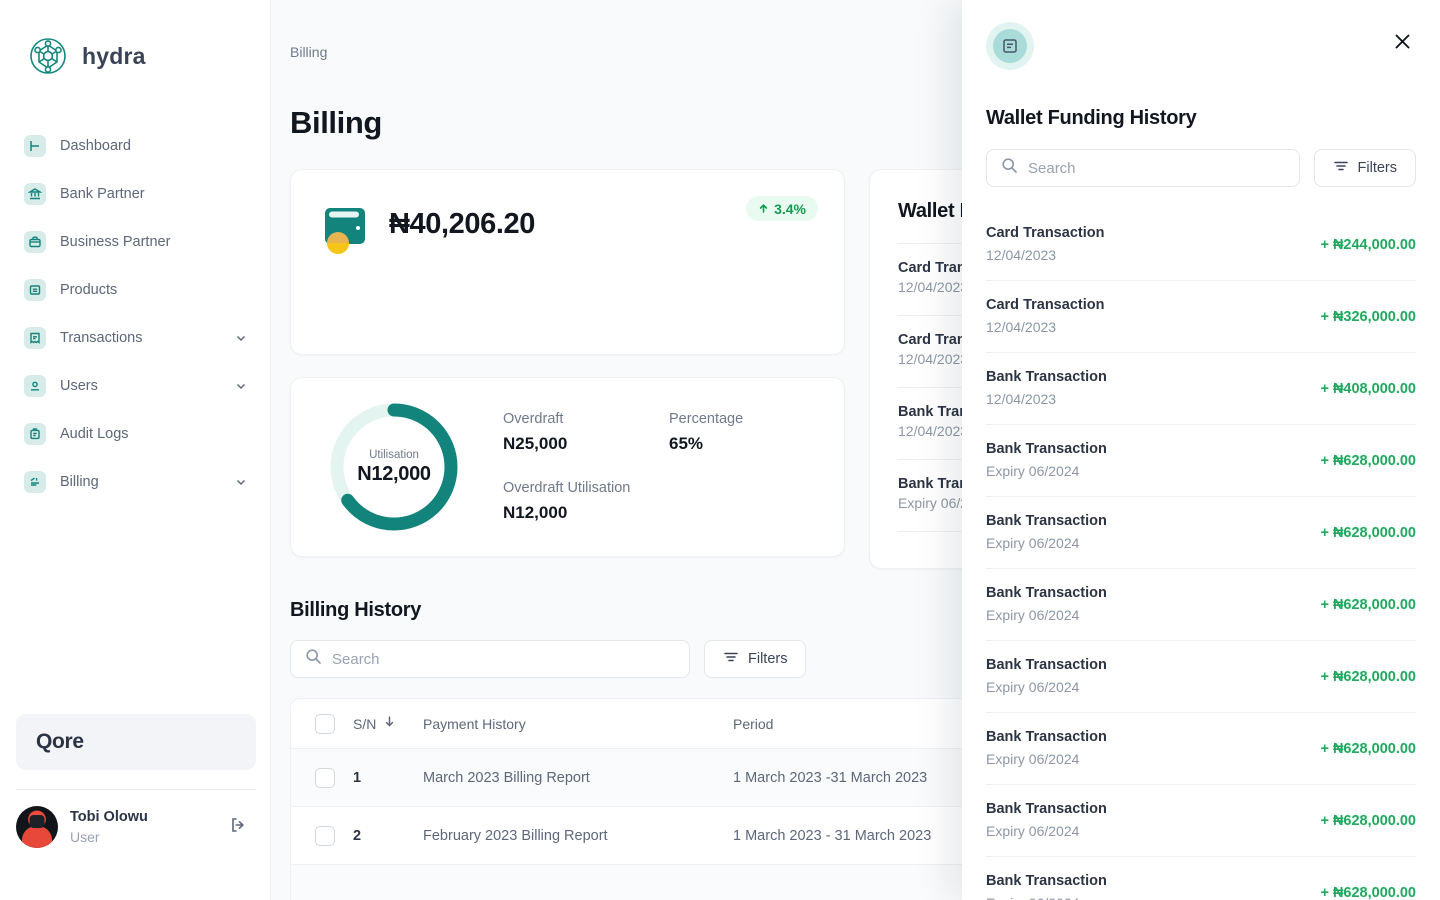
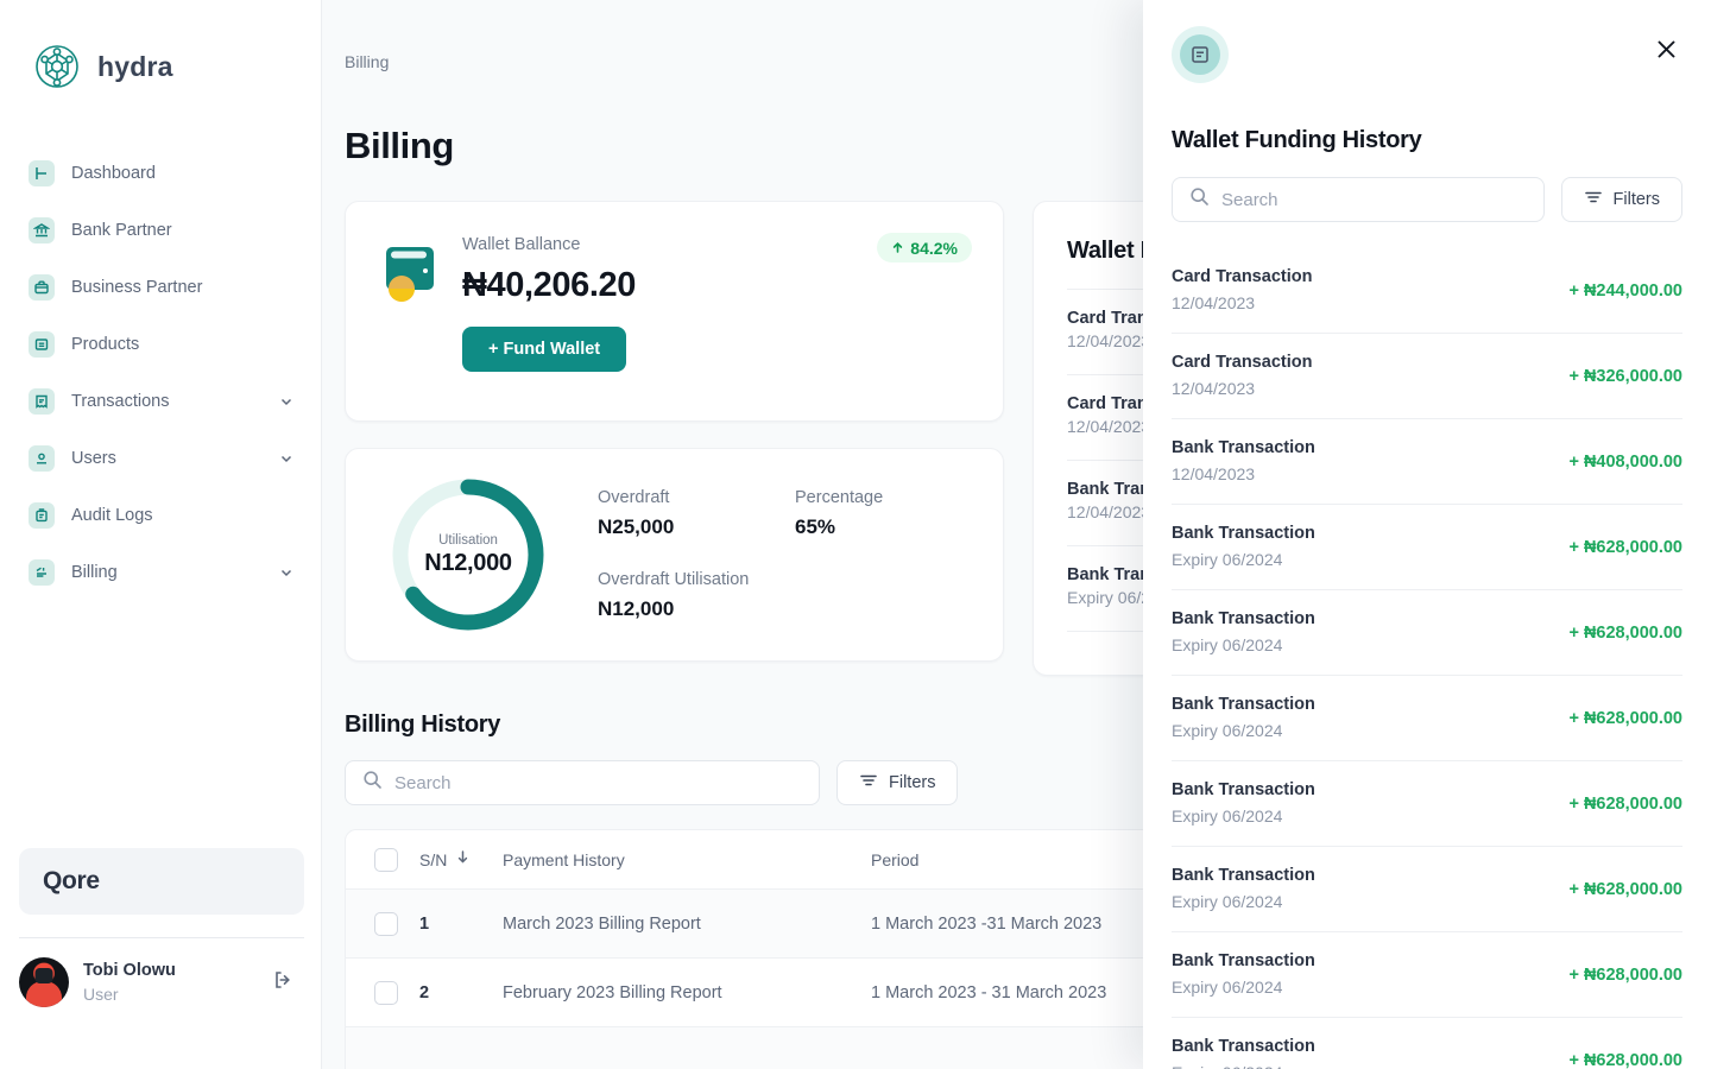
  hydra
  Dashboard
  Bank Partner
  Business Partner
  Products
  Transactions
  Users
  Audit Logs
  Billing
  Qore
  Tobi Olowu
  User
  Billing
  Billing
+ Wallet Ballance
  ₦40,206.20
+ + Fund Wallet
- 3.4%
+ 84.2%
  Utilisation
  N12,000
  Overdraft
  N25,000
  Percentage
  65%
  Overdraft Utilisation
  N12,000
  12/04/202
  12/04/202
  12/04/202
  Billing History
  Search
  Filters
  S/N
  Payment History
  Period
  1
  March 2023 Billing Report
  1 March 2023 -31 March 2023
  2
  February 2023 Billing Report
  1 March 2023 - 31 March 2023
  Wallet Funding History
  Search
  Filters
  Card Transaction
  12/04/2023
  + ₦244,000.00
  Card Transaction
  12/04/2023
  + ₦326,000.00
  Bank Transaction
  12/04/2023
  + ₦408,000.00
  Bank Transaction
  Expiry 06/2024
  + ₦628,000.00
  Bank Transaction
  Expiry 06/2024
  + ₦628,000.00
  Bank Transaction
  Expiry 06/2024
  + ₦628,000.00
  Bank Transaction
  Expiry 06/2024
  + ₦628,000.00
  Bank Transaction
  Expiry 06/2024
  + ₦628,000.00
  Bank Transaction
  Expiry 06/2024
  + ₦628,000.00
  Bank Transaction
  + ₦628,000.00
